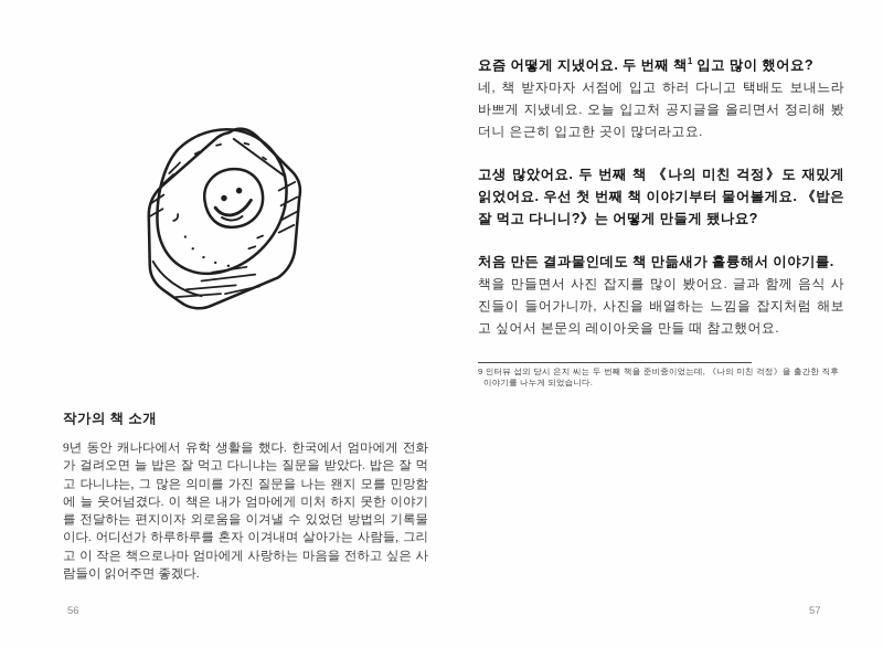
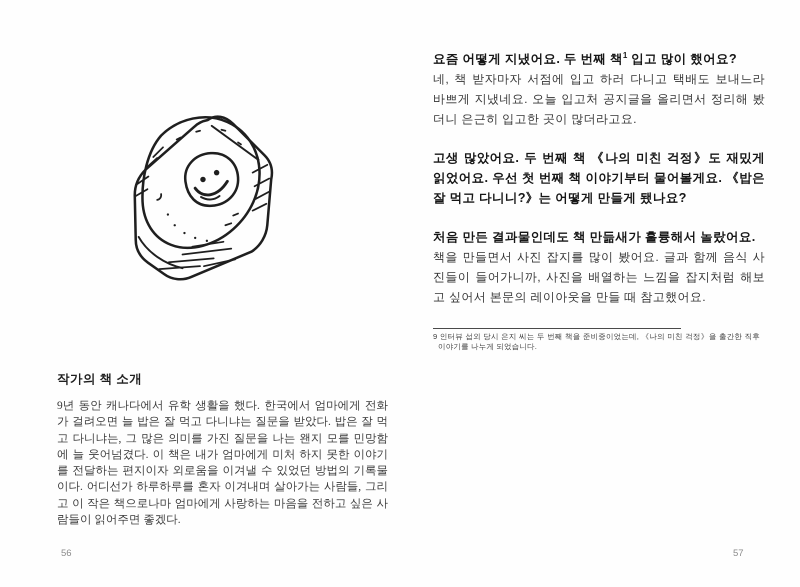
  작가의 책 소개
  9년 동안 캐나다에서 유학 생활을 했다. 한국에서 엄마에게 전화가 걸려오면 늘 밥은 잘 먹고 다니냐는 질문을 받았다. 밥은 잘 먹고 다니냐는, 그 많은 의미를 가진 질문을 나는 왠지 모를 민망함에 늘 웃어넘겼다. 이 책은 내가 엄마에게 미처 하지 못한 이야기를 전달하는 편지이자 외로움을 이겨낼 수 있었던 방법의 기록물이다. 어디선가 하루하루를 혼자 이겨내며 살아가는 사람들, 그리고 이 작은 책으로나마 엄마에게 사랑하는 마음을 전하고 싶은 사람들이 읽어주면 좋겠다.
  56
  요즘 어떻게 지냈어요. 두 번째 책1 입고 많이 했어요?
  네, 책 받자마자 서점에 입고 하러 다니고 택배도 보내느라 바쁘게 지냈네요. 오늘 입고처 공지글을 올리면서 정리해 봤더니 은근히 입고한 곳이 많더라고요.
  고생 많았어요. 두 번째 책 《나의 미친 걱정》도 재밌게 읽었어요. 우선 첫 번째 책 이야기부터 물어볼게요. 《밥은 잘 먹고 다니니?》는 어떻게 만들게 됐나요?
- 처음 만든 결과물인데도 책 만듦새가 훌륭해서 이야기를.
+ 처음 만든 결과물인데도 책 만듦새가 훌륭해서 놀랐어요.
  책을 만들면서 사진 잡지를 많이 봤어요. 글과 함께 음식 사진들이 들어가니까, 사진을 배열하는 느낌을 잡지처럼 해보고 싶어서 본문의 레이아웃을 만들 때 참고했어요.
  9 인터뷰 섭외 당시 은지 씨는 두 번째 책을 준비중이었는데, 《나의 미친 걱정》을 출간한 직후 이야기를 나누게 되었습니다.
  57
